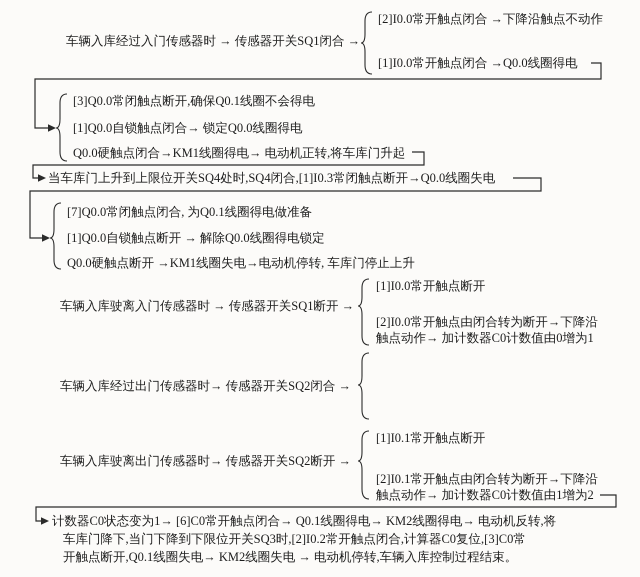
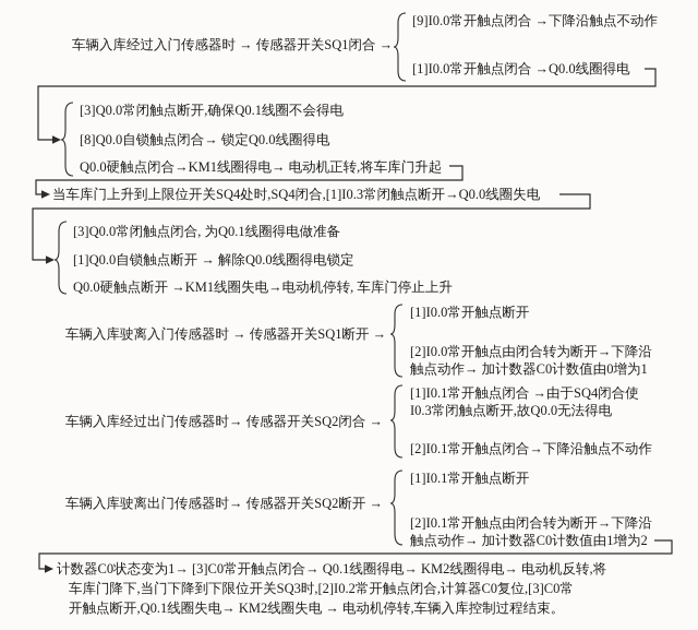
  车辆入库经过入门传感器时 → 传感器开关SQ1闭合 →
- [2]I0.0常开触点闭合 →下降沿触点不动作
+ [9]I0.0常开触点闭合 →下降沿触点不动作
  [1]I0.0常开触点闭合 →Q0.0线圈得电
  [3]Q0.0常闭触点断开,确保Q0.1线圈不会得电
- [1]Q0.0自锁触点闭合→ 锁定Q0.0线圈得电
+ [8]Q0.0自锁触点闭合→ 锁定Q0.0线圈得电
  Q0.0硬触点闭合→KM1线圈得电→ 电动机正转,将车库门升起
  当车库门上升到上限位开关SQ4处时,SQ4闭合,[1]I0.3常闭触点断开→Q0.0线圈失电
- [7]Q0.0常闭触点闭合, 为Q0.1线圈得电做准备
+ [3]Q0.0常闭触点闭合, 为Q0.1线圈得电做准备
  [1]Q0.0自锁触点断开 → 解除Q0.0线圈得电锁定
  Q0.0硬触点断开 →KM1线圈失电→电动机停转, 车库门停止上升
  车辆入库驶离入门传感器时 → 传感器开关SQ1断开 →
  [1]I0.0常开触点断开
  [2]I0.0常开触点由闭合转为断开→下降沿
  触点动作→ 加计数器C0计数值由0增为1
  车辆入库经过出门传感器时→ 传感器开关SQ2闭合 →
+ [1]I0.1常开触点闭合 →由于SQ4闭合使
+ I0.3常闭触点断开,故Q0.0无法得电
+ [2]I0.1常开触点闭合→下降沿触点不动作
  车辆入库驶离出门传感器时→ 传感器开关SQ2断开 →
  [1]I0.1常开触点断开
  [2]I0.1常开触点由闭合转为断开→下降沿
  触点动作→ 加计数器C0计数值由1增为2
- 计数器C0状态变为1→ [6]C0常开触点闭合→ Q0.1线圈得电→ KM2线圈得电→ 电动机反转,将
+ 计数器C0状态变为1→ [3]C0常开触点闭合→ Q0.1线圈得电→ KM2线圈得电→ 电动机反转,将
  车库门降下,当门下降到下限位开关SQ3时,[2]I0.2常开触点闭合,计算器C0复位,[3]C0常
  开触点断开,Q0.1线圈失电→ KM2线圈失电 → 电动机停转,车辆入库控制过程结束。
